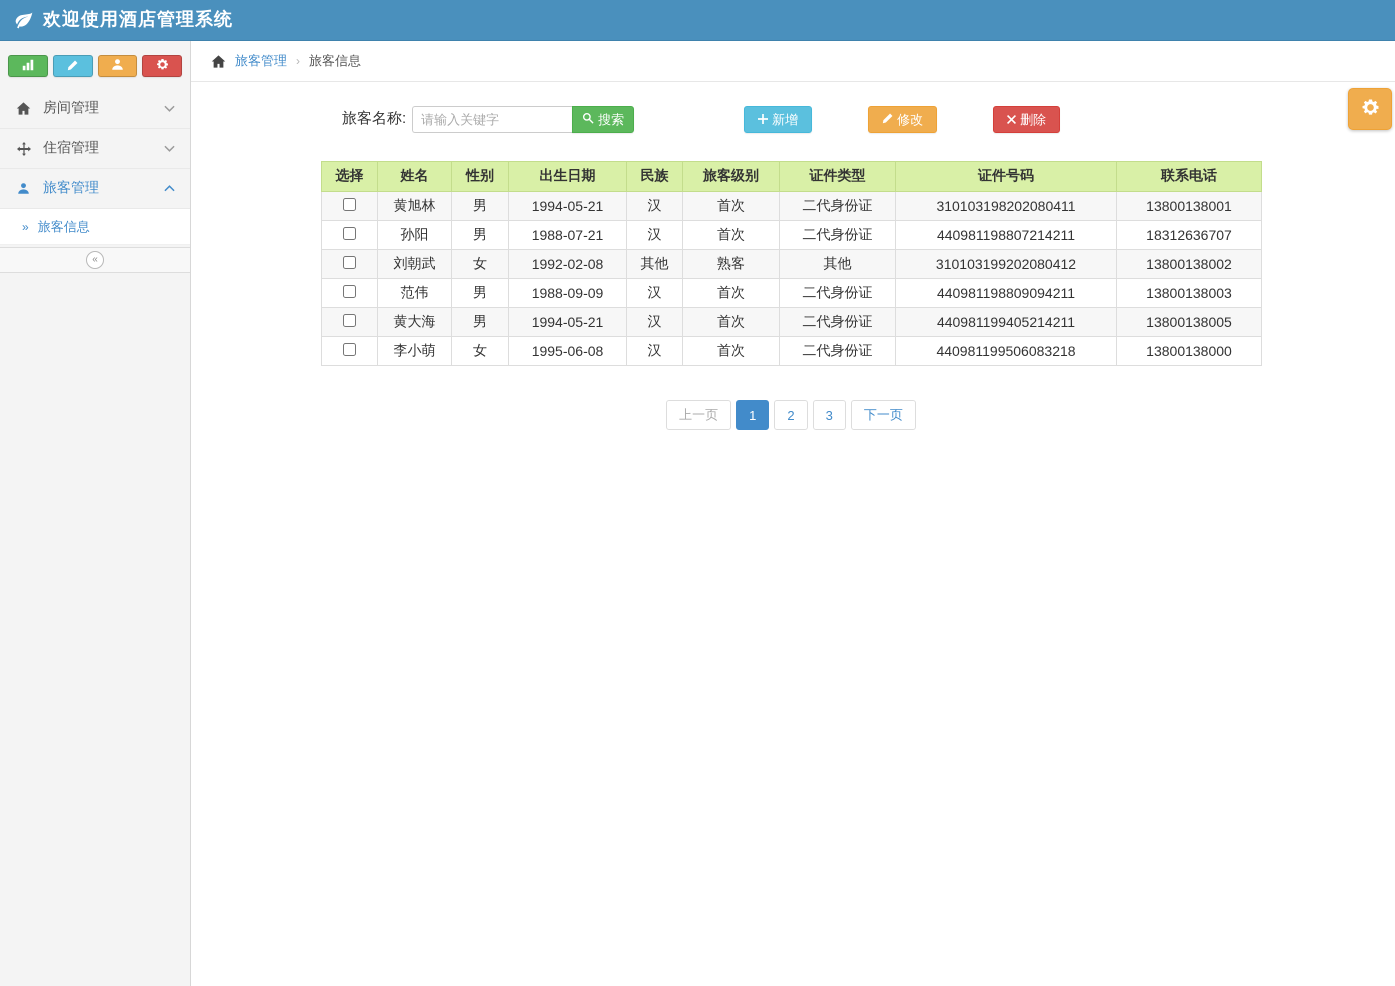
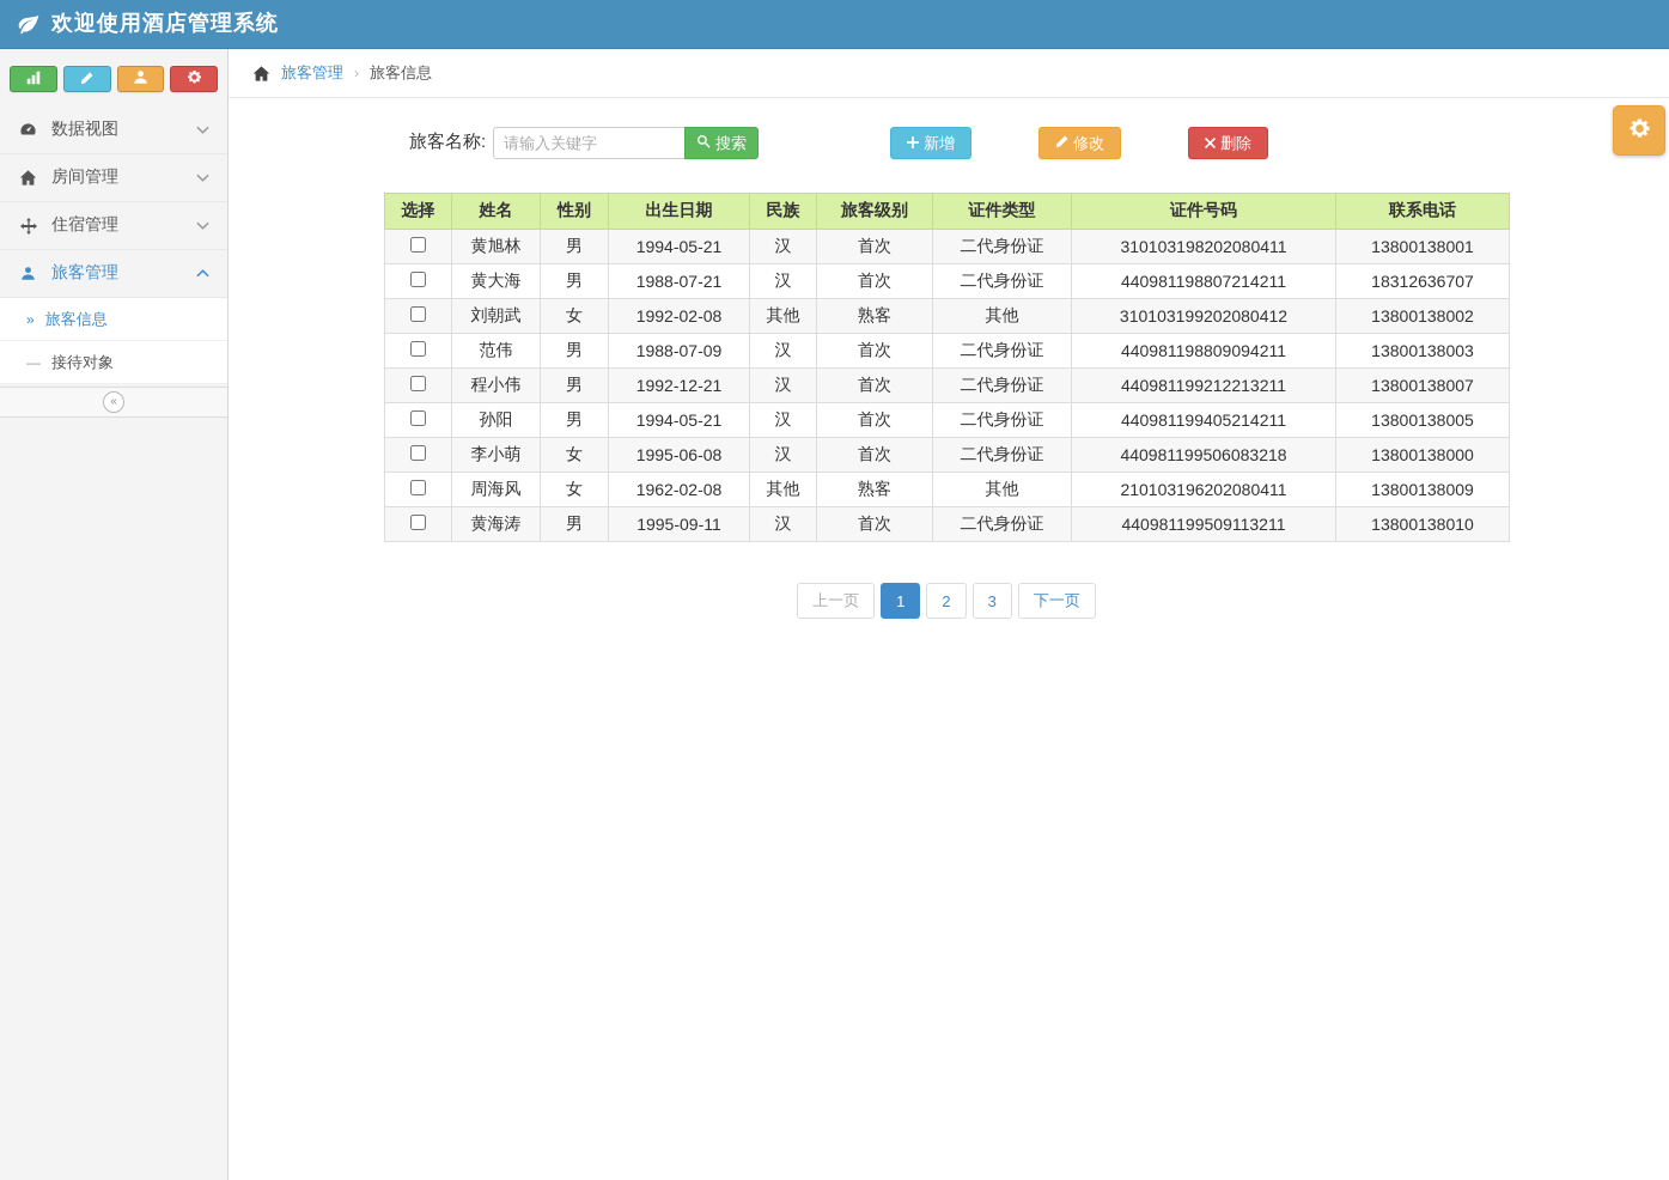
  欢迎使用酒店管理系统
+ 数据视图
  房间管理
  住宿管理
  旅客管理
  »
  旅客信息
+ —
+ 接待对象
  «
  旅客管理
  ›
  旅客信息
  旅客名称:
  请输入关键字
  搜索
  新增
  修改
  删除
  选择	姓名	性别	出生日期	民族	旅客级别	证件类型	证件号码	联系电话
  	黄旭林	男	1994-05-21	汉	首次	二代身份证	310103198202080411	13800138001
- 	孙阳	男	1988-07-21	汉	首次	二代身份证	440981198807214211	18312636707
+ 	黄大海	男	1988-07-21	汉	首次	二代身份证	440981198807214211	18312636707
  	刘朝武	女	1992-02-08	其他	熟客	其他	310103199202080412	13800138002
- 	范伟	男	1988-09-09	汉	首次	二代身份证	440981198809094211	13800138003
+ 	范伟	男	1988-07-09	汉	首次	二代身份证	440981198809094211	13800138003
+ 	程小伟	男	1992-12-21	汉	首次	二代身份证	440981199212213211	13800138007
- 	黄大海	男	1994-05-21	汉	首次	二代身份证	440981199405214211	13800138005
+ 	孙阳	男	1994-05-21	汉	首次	二代身份证	440981199405214211	13800138005
  	李小萌	女	1995-06-08	汉	首次	二代身份证	440981199506083218	13800138000
+ 	周海风	女	1962-02-08	其他	熟客	其他	210103196202080411	13800138009
+ 	黄海涛	男	1995-09-11	汉	首次	二代身份证	440981199509113211	13800138010
  上一页
  1
  2
  3
  下一页
